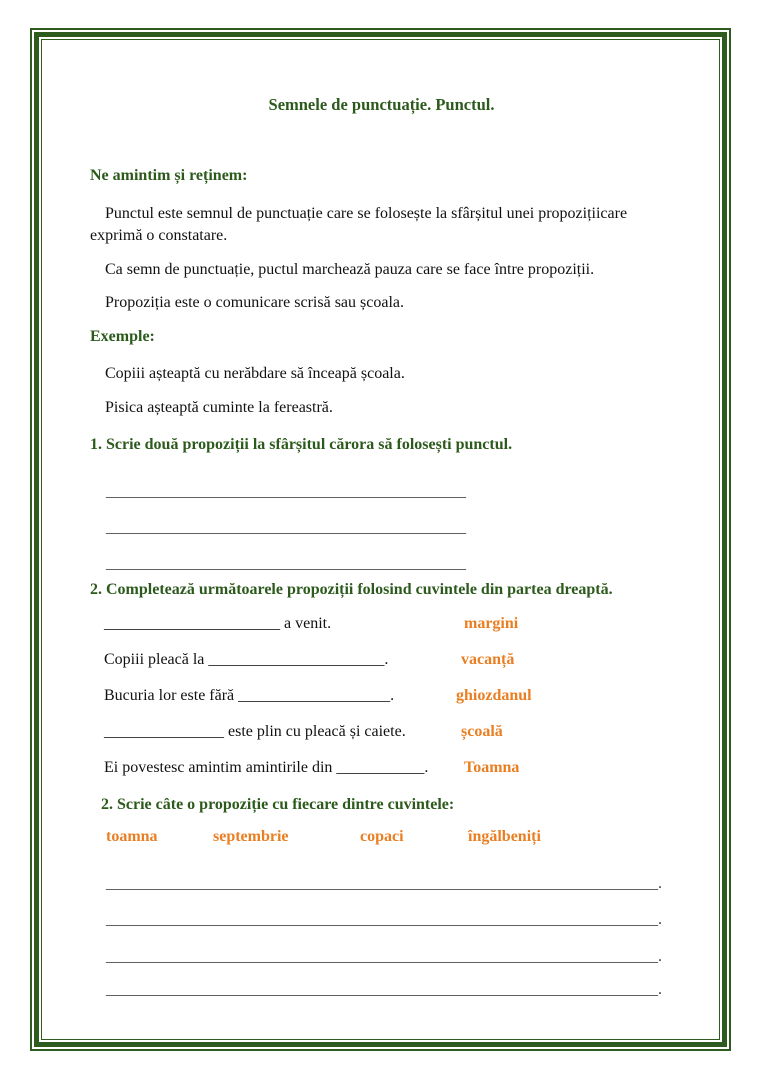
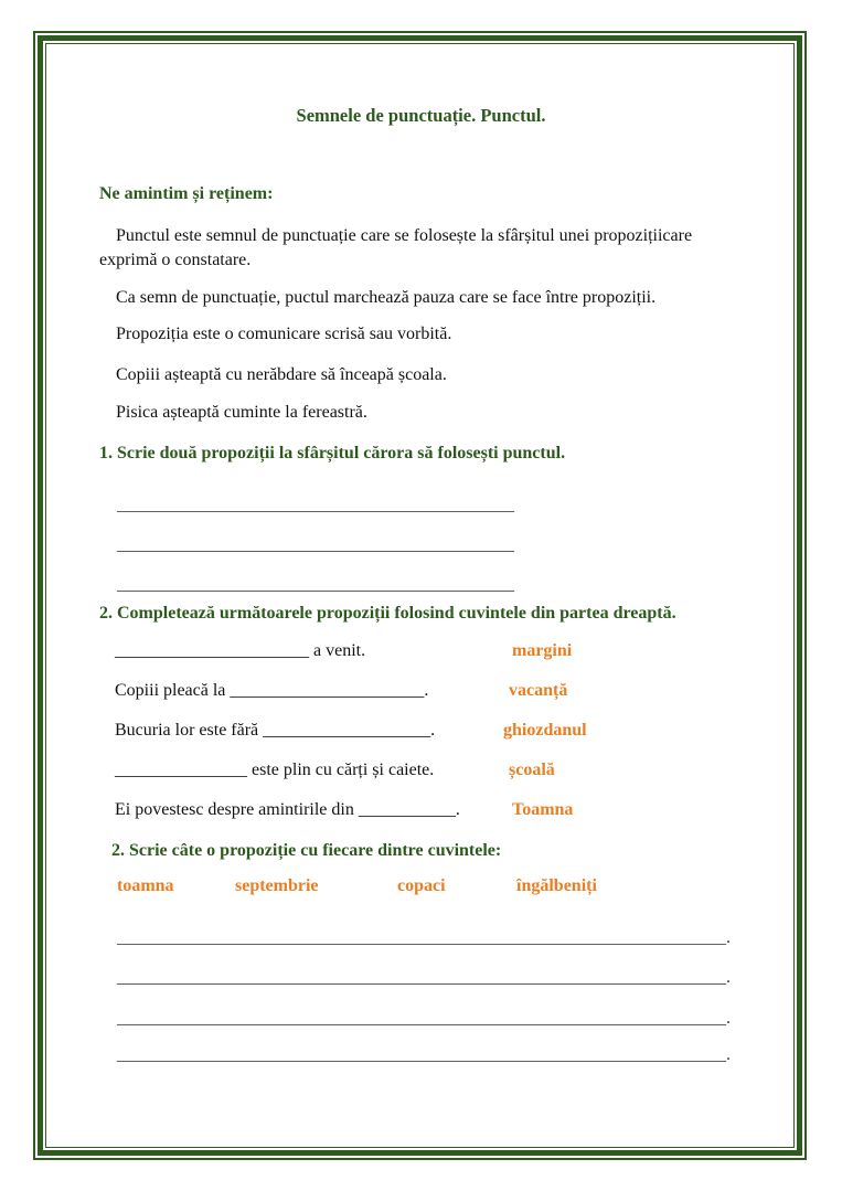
  Semnele de punctuație. Punctul.
  Ne amintim și reținem:
  Punctul este semnul de punctuație care se folosește la sfârșitul unei propozițiicare exprimă o constatare.
  Ca semn de punctuație, puctul marchează pauza care se face între propoziții.
- Propoziția este o comunicare scrisă sau școala.
+ Propoziția este o comunicare scrisă sau vorbită.
- Exemple:
  Copiii așteaptă cu nerăbdare să înceapă școala.
  Pisica așteaptă cuminte la fereastră.
  1. Scrie două propoziții la sfârșitul cărora să folosești punctul.
  _____________________________________________
  _____________________________________________
  _____________________________________________
  2. Completează următoarele propoziții folosind cuvintele din partea dreaptă.
  ______________________ a venit.
  margini
  Copiii pleacă la ______________________.
  vacanță
  Bucuria lor este fără ___________________.
  ghiozdanul
- _______________ este plin cu pleacă și caiete.
+ _______________ este plin cu cărți și caiete.
  școală
- Ei povestesc amintim amintirile din ___________.
+ Ei povestesc despre amintirile din ___________.
  Toamna
  2. Scrie câte o propoziție cu fiecare dintre cuvintele:
  toamna
  septembrie
  copaci
  îngălbeniți
  _____________________________________________________________________.
  _____________________________________________________________________.
  _____________________________________________________________________.
  _____________________________________________________________________.
